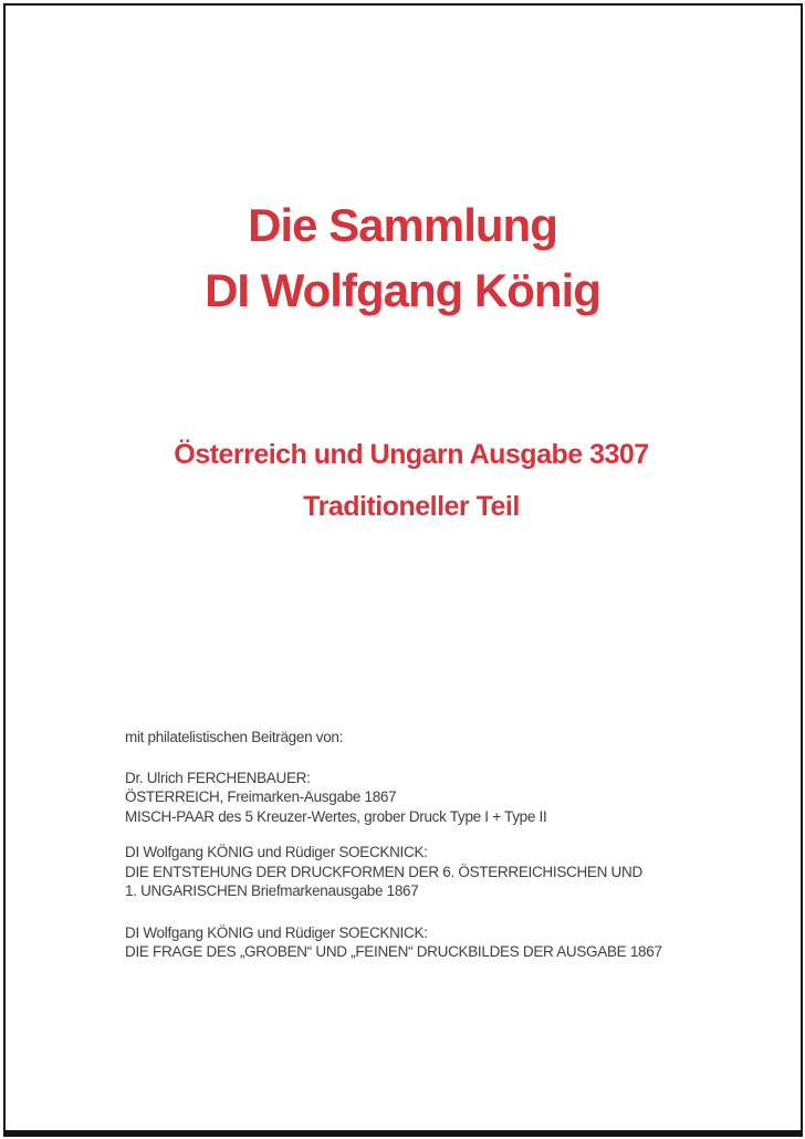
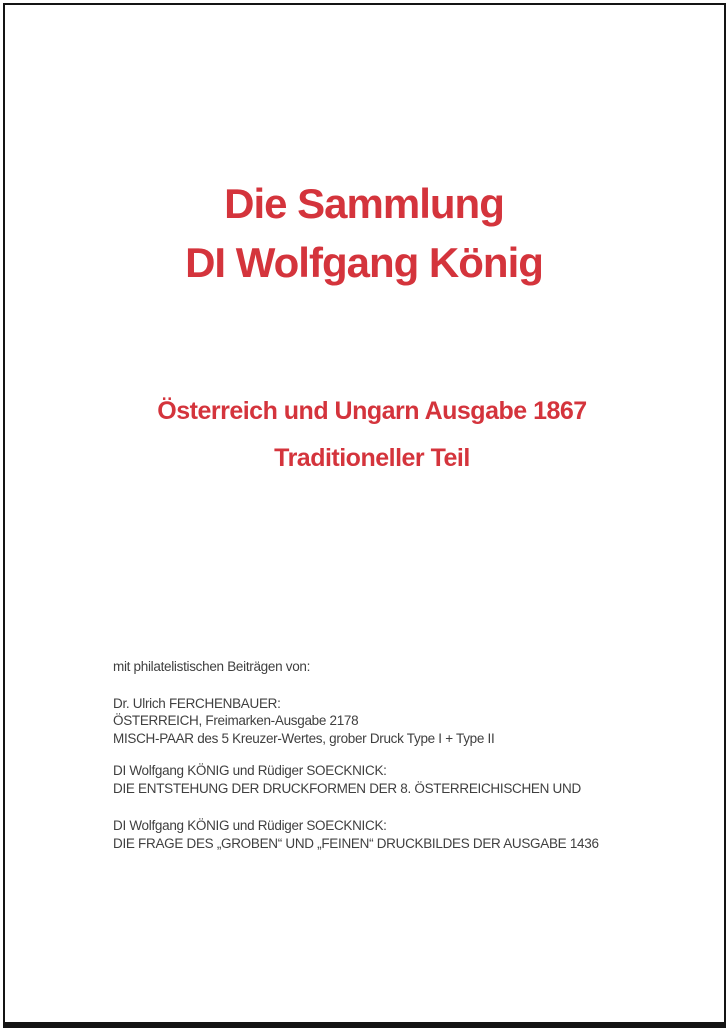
  Die Sammlung
  DI Wolfgang König
- Österreich und Ungarn Ausgabe 3307
+ Österreich und Ungarn Ausgabe 1867
  Traditioneller Teil
  mit philatelistischen Beiträgen von:
  Dr. Ulrich FERCHENBAUER:
- ÖSTERREICH, Freimarken-Ausgabe 1867
+ ÖSTERREICH, Freimarken-Ausgabe 2178
  MISCH-PAAR des 5 Kreuzer-Wertes, grober Druck Type I + Type II
  DI Wolfgang KÖNIG und Rüdiger SOECKNICK:
- DIE ENTSTEHUNG DER DRUCKFORMEN DER 6. ÖSTERREICHISCHEN UND
+ DIE ENTSTEHUNG DER DRUCKFORMEN DER 8. ÖSTERREICHISCHEN UND
- 1. UNGARISCHEN Briefmarkenausgabe 1867
  DI Wolfgang KÖNIG und Rüdiger SOECKNICK:
- DIE FRAGE DES „GROBEN“ UND „FEINEN“ DRUCKBILDES DER AUSGABE 1867
+ DIE FRAGE DES „GROBEN“ UND „FEINEN“ DRUCKBILDES DER AUSGABE 1436
